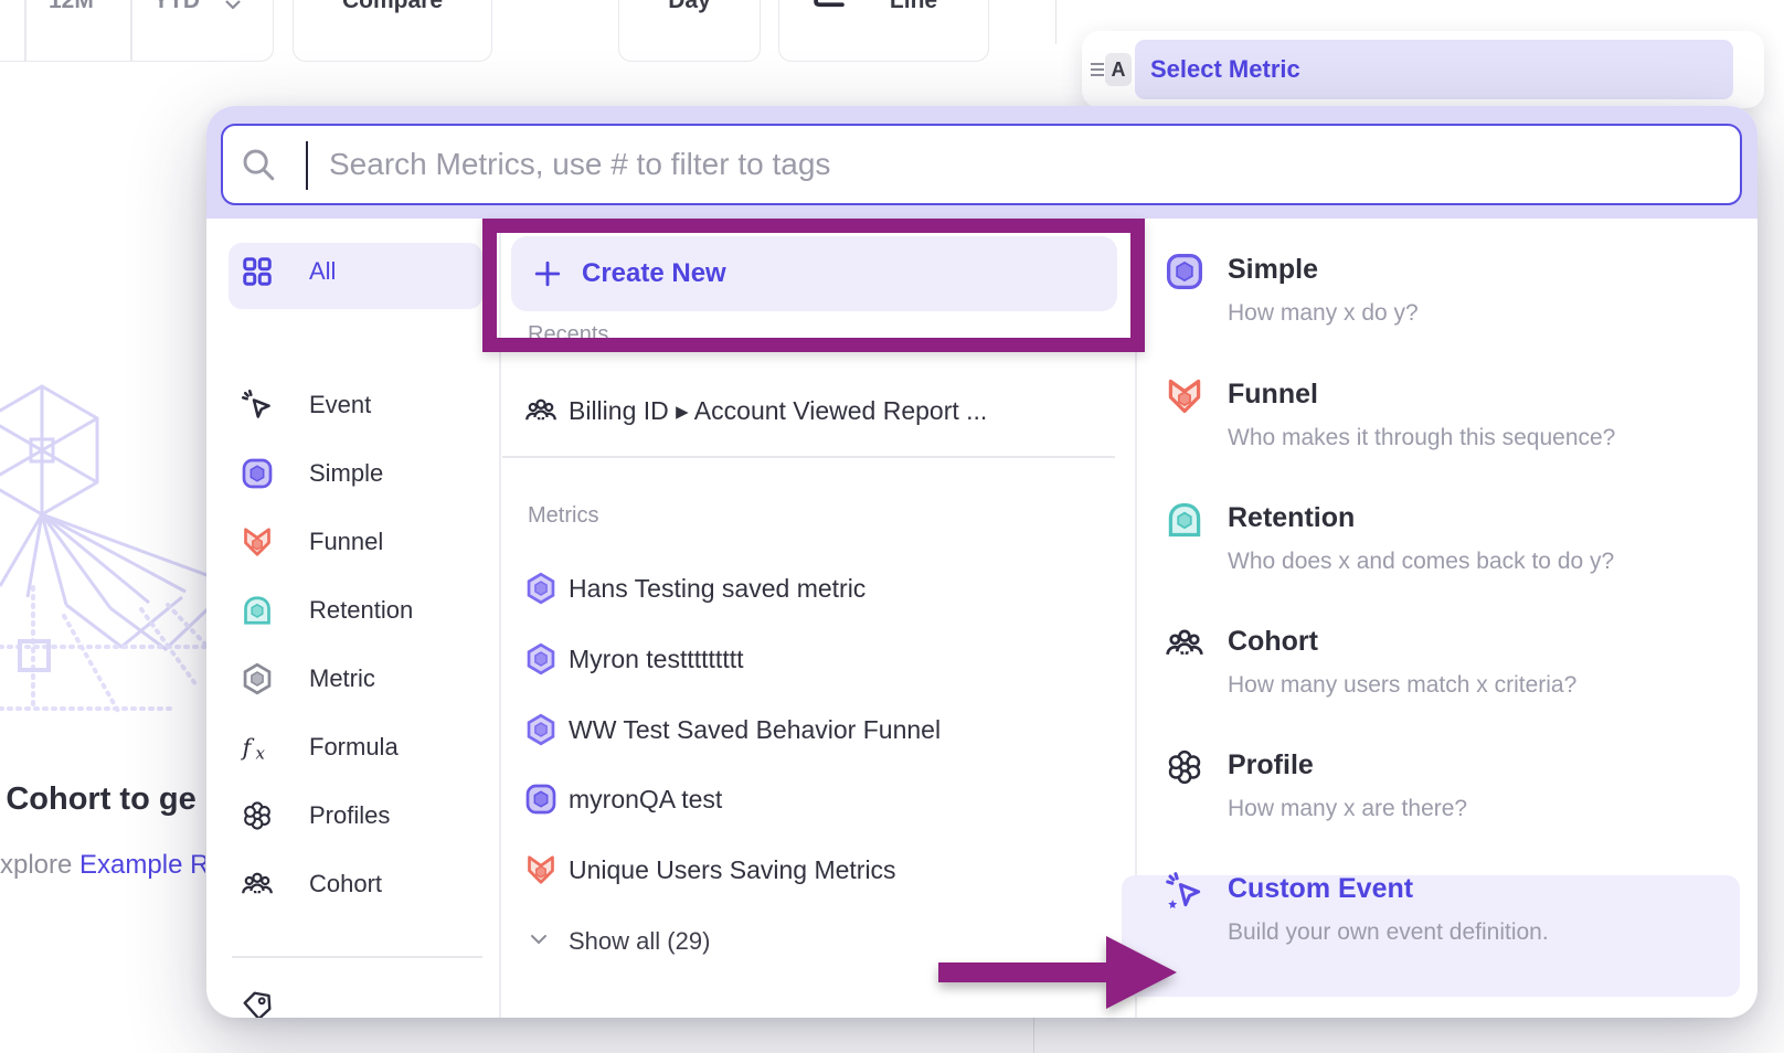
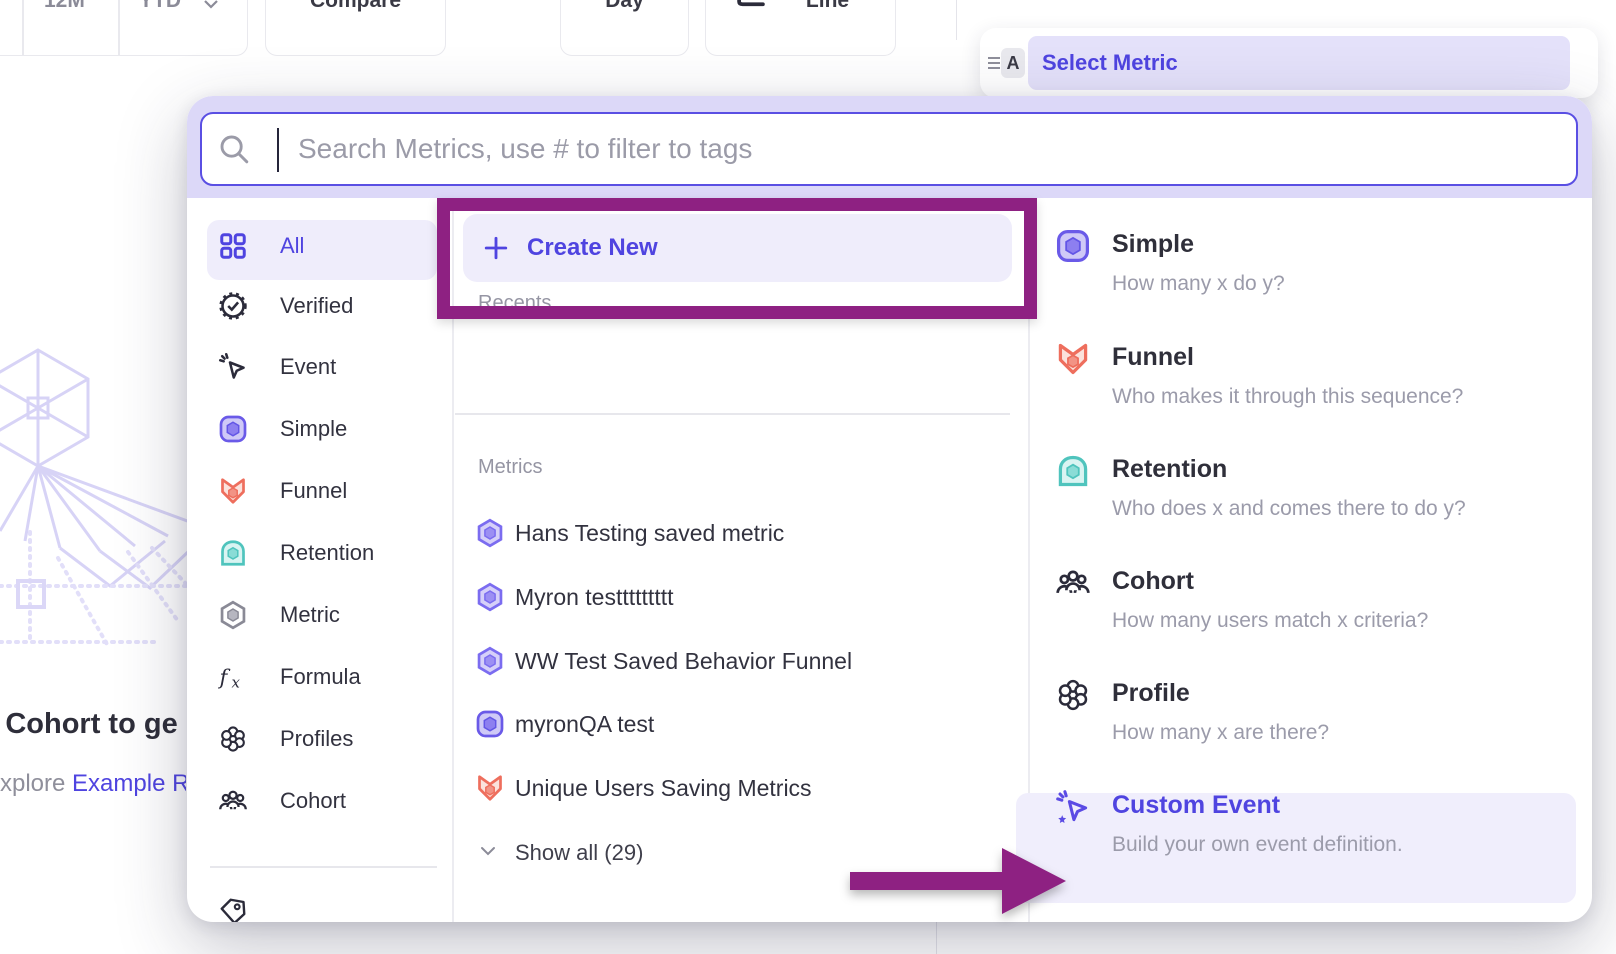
  Cohort to ge
  xplore Example R
  12M
  YTD
  Compare
  Day
  Line
  A
  Select Metric
  Search Metrics, use # to filter to tags
  All
+ Verified
  Event
  Simple
  Funnel
  Retention
  Metric
  ƒ
  x
  Formula
  Profiles
  Cohort
  Create New
  Recents
- Billing ID ▸ Account Viewed Report ...
  Metrics
  Hans Testing saved metric
  Myron testtttttttt
  WW Test Saved Behavior Funnel
  myronQA test
  Unique Users Saving Metrics
  Show all (29)
  Simple
  How many x do y?
  Funnel
  Who makes it through this sequence?
  Retention
- Who does x and comes back to do y?
+ Who does x and comes there to do y?
  Cohort
  How many users match x criteria?
  Profile
  How many x are there?
  Custom Event
  Build your own event definition.
